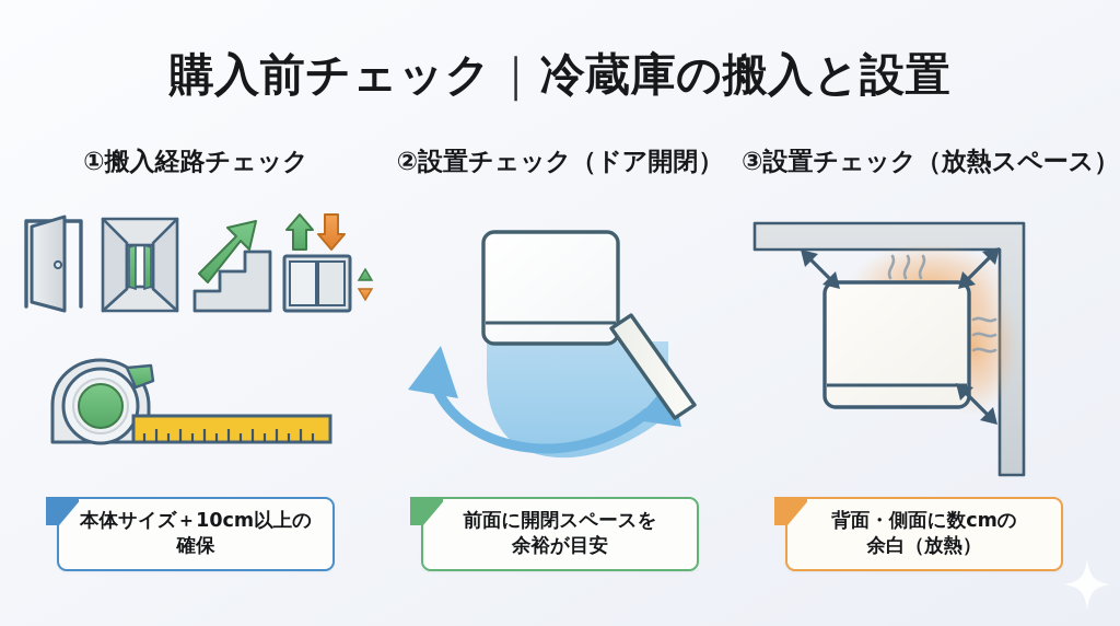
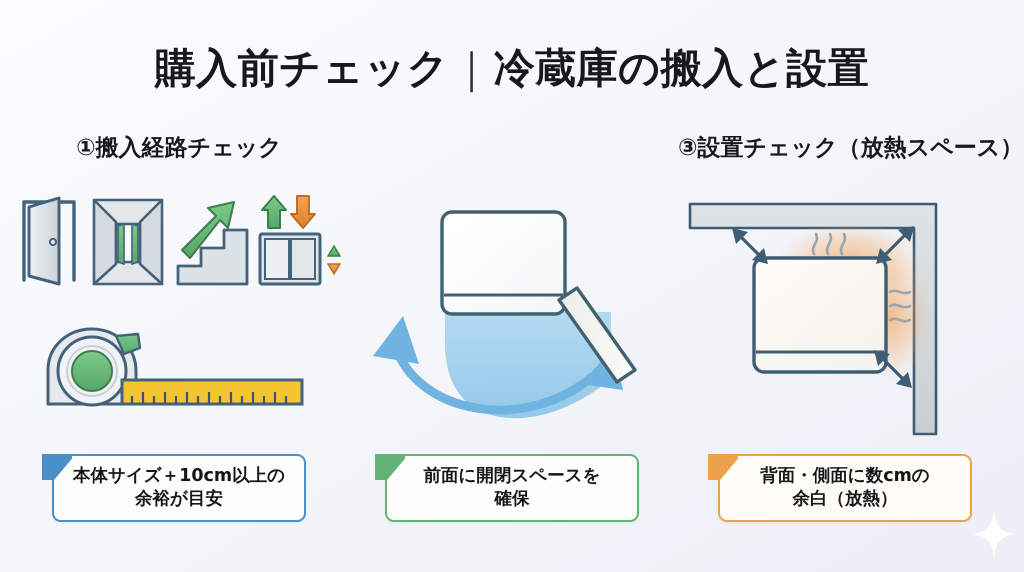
  購入前チェック｜冷蔵庫の搬入と設置
  ①搬入経路チェック
  本体サイズ＋10cm以上の
- 確保
+ 余裕が目安
- ②設置チェック（ドア開閉）
  前面に開閉スペースを
- 余裕が目安
+ 確保
  ③設置チェック（放熱スペース）
  背面・側面に数cmの
  余白（放熱）
